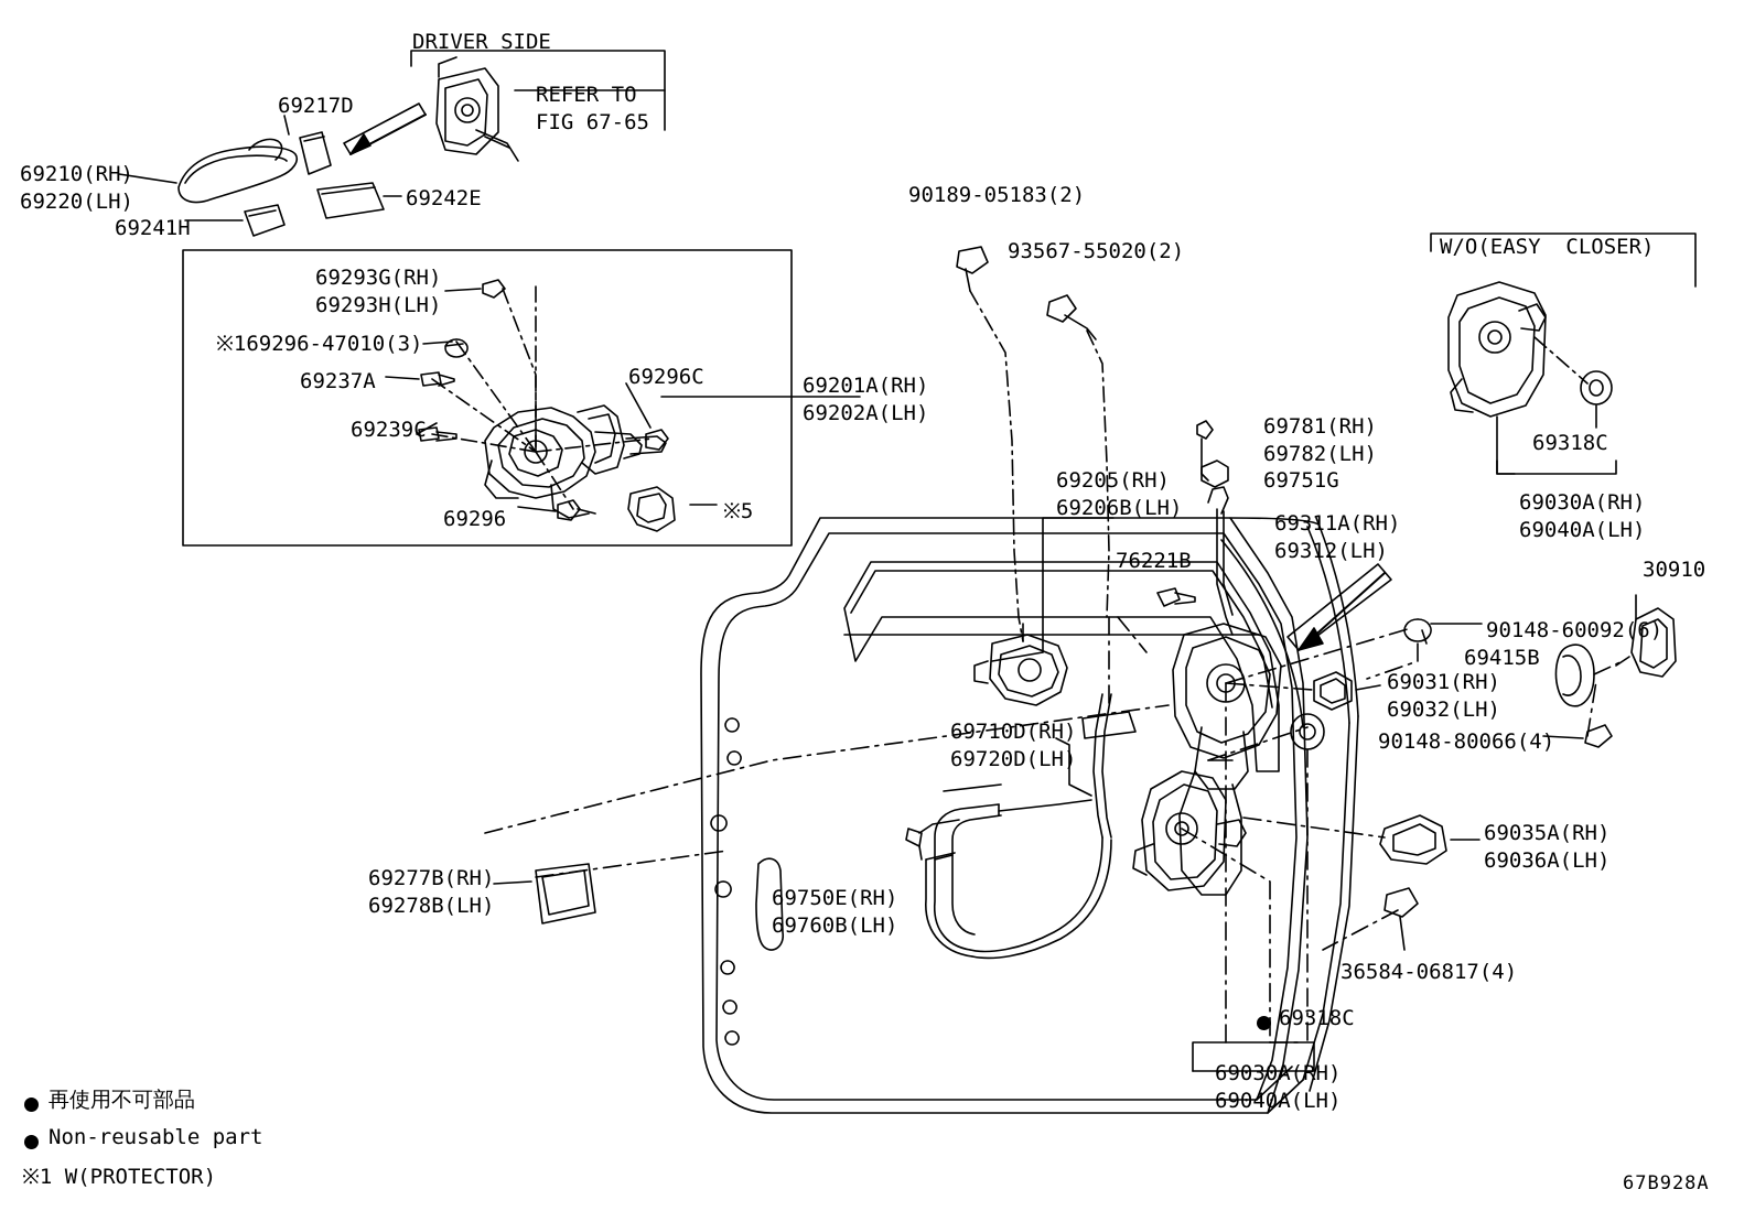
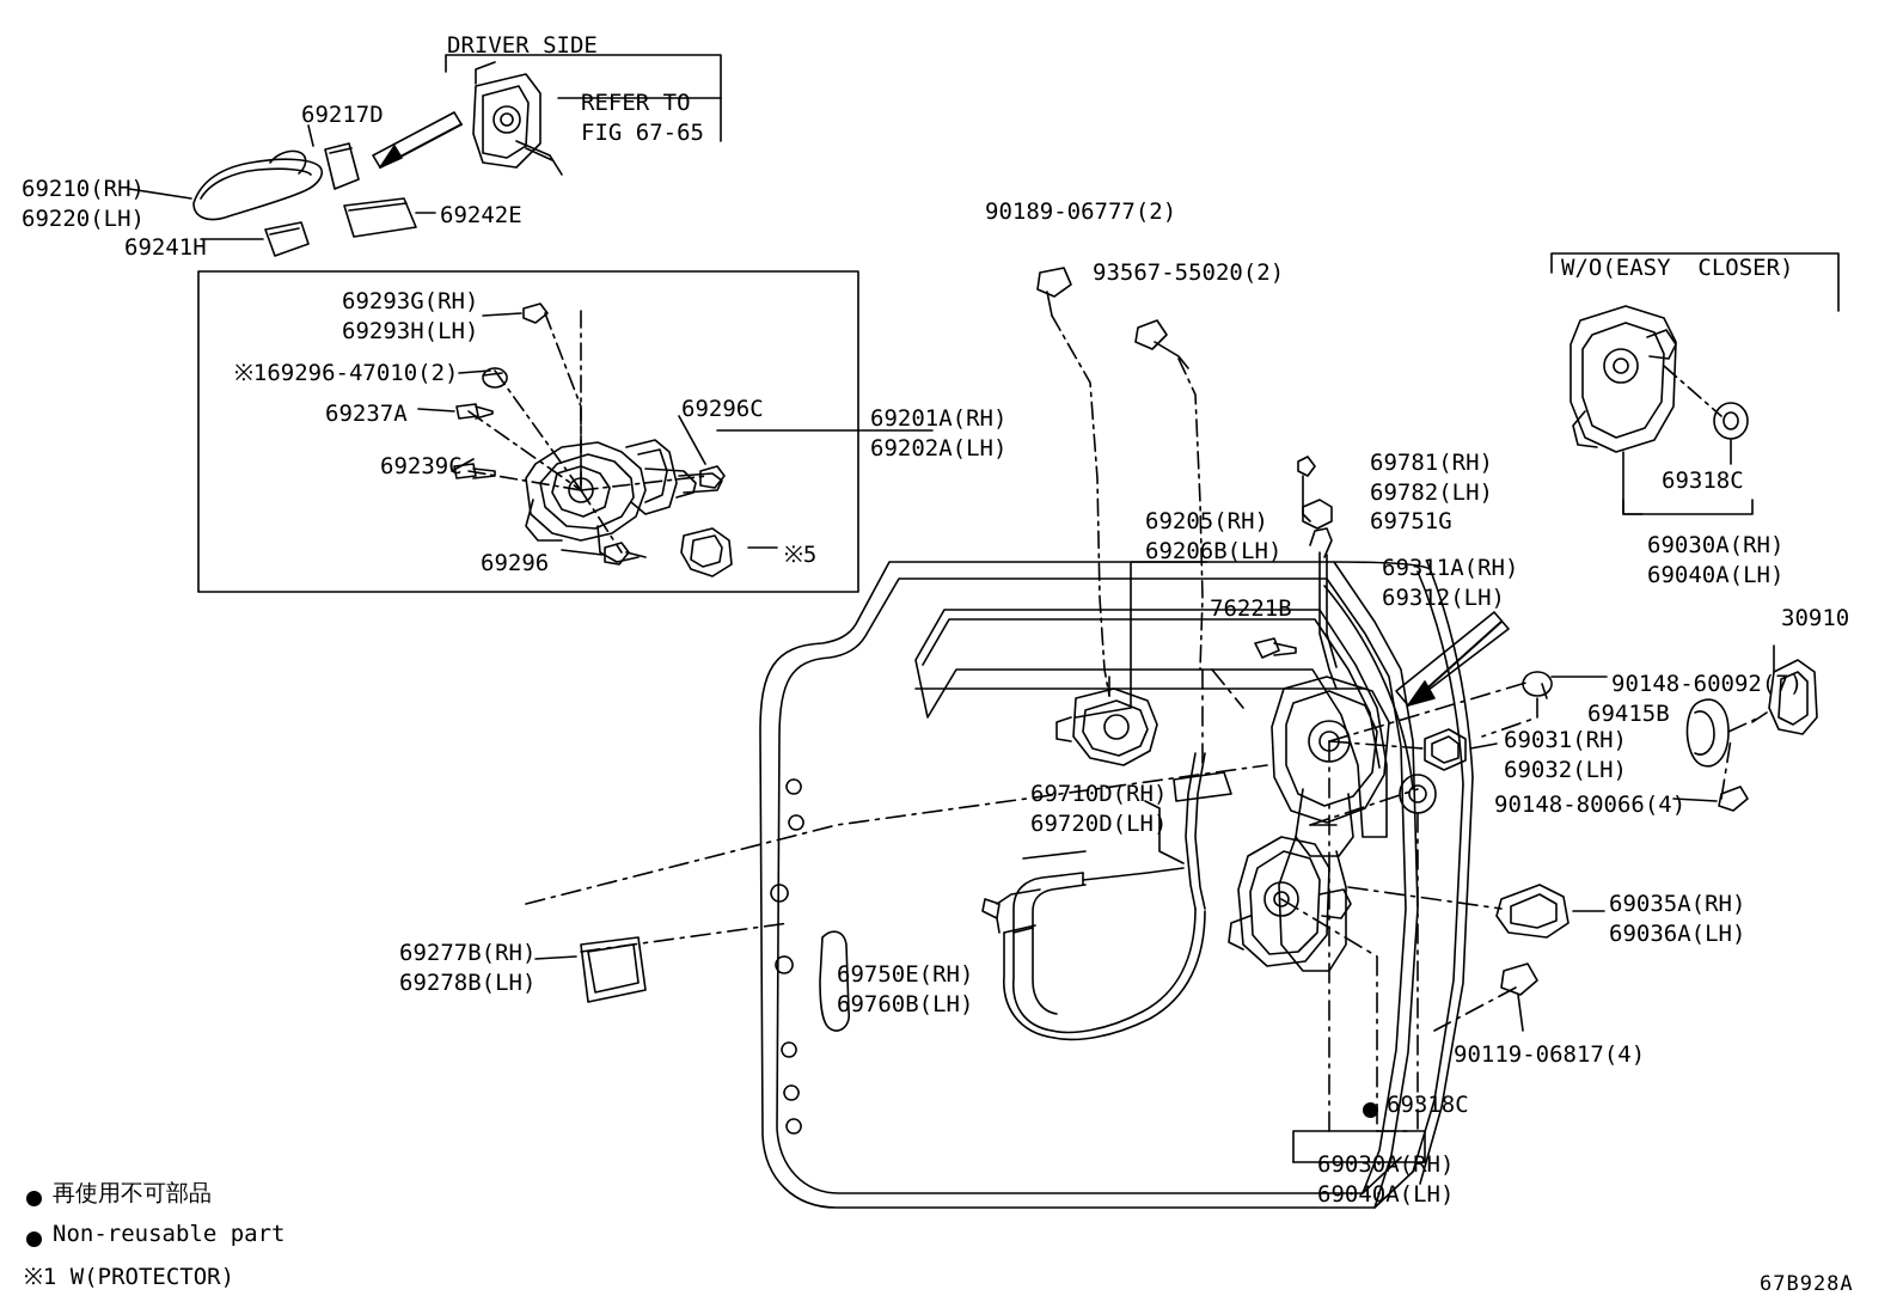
  DRIVER SIDE
  REFER TO
  FIG 67-65
  W/O(EASY CLOSER)
  69217D
  69210(RH)
  69220(LH)
  69241H
  69242E
  69293G(RH)
  69293H(LH)
- ※169296-47010(3)
+ ※169296-47010(2)
  69237A
  69239C
  69296C
  69296
  ※5
  69201A(RH)
  69202A(LH)
- 90189-05183(2)
+ 90189-06777(2)
  93567-55020(2)
  69781(RH)
  69782(LH)
  69751G
  69205(RH)
  69206B(LH)
  76221B
  69311A(RH)
  69312(LH)
  69318C
  69030A(RH)
  69040A(LH)
  30910
- 90148-60092(6)
+ 90148-60092(7)
  69415B
  69031(RH)
  69032(LH)
  90148-80066(4)
  69035A(RH)
  69036A(LH)
  69710D(RH)
  69720D(LH)
  69750E(RH)
  69760B(LH)
  69277B(RH)
  69278B(LH)
- 36584-06817(4)
+ 90119-06817(4)
  69318C
  69030A(RH)
  69040A(LH)
  再使用不可部品
  Non-reusable part
  ※1 W(PROTECTOR)
  67B928A
